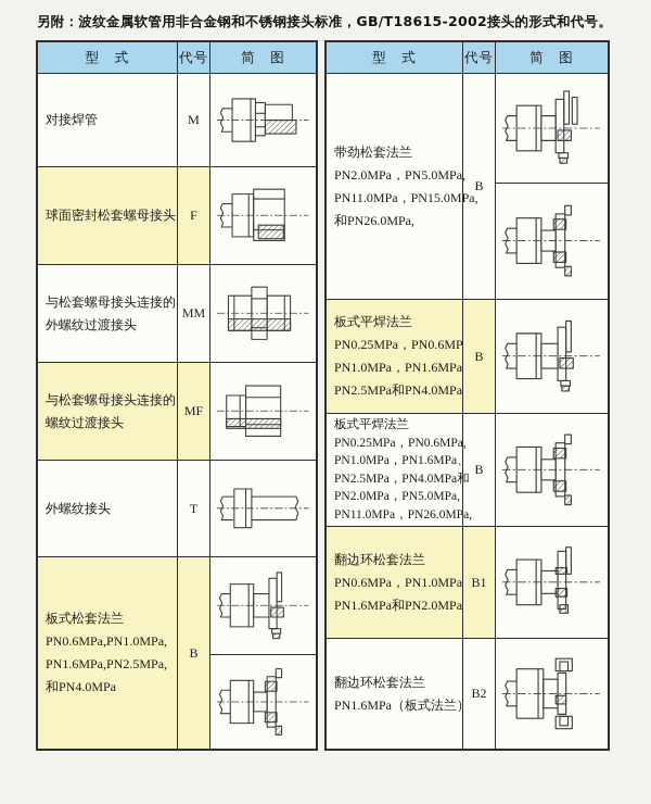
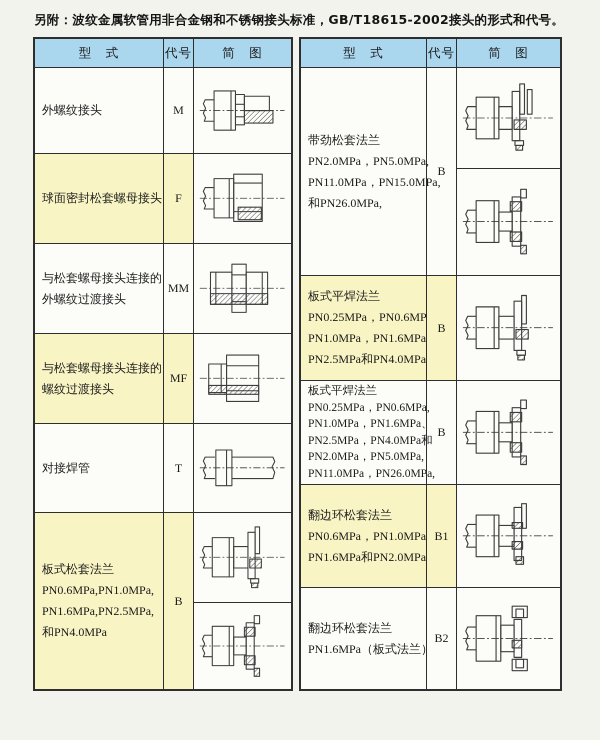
  另附：波纹金属软管用非合金钢和不锈钢接头标准，GB/T18615-2002接头的形式和代号。
  型 式
  代号
  简 图
- 对接焊管
+ 外螺纹接头
  M
  球面密封松套螺母接头
  F
  与松套螺母接头连接的
  外螺纹过渡接头
  MM
  与松套螺母接头连接的
  螺纹过渡接头
  MF
- 外螺纹接头
+ 对接焊管
  T
  板式松套法兰
  PN0.6MPa,PN1.0MPa,
  PN1.6MPa,PN2.5MPa,
  和PN4.0MPa
  B
  型 式
  代号
  简 图
  带劲松套法兰
  PN2.0MPa，PN5.0MPa
  PN11.0MPa，PN15.0M
  和PN26.0MPa,
  B
  板式平焊法兰
  PN0.25MPa，PN0.6MP
  PN1.0MPa，PN1.6MPa
  PN2.5MPa和PN4.0MPa
  B
  板式平焊法兰
  PN0.25MPa，PN0.6MPa
  PN1.0MPa，PN1.6MPa
  PN2.5MPa，PN4.0MPa
  PN2.0MPa，PN5.0MPa,
  PN11.0MPa，PN26.0MP
  B
  翻边环松套法兰
  PN0.6MPa，PN1.0MPa
  PN1.6MPa和PN2.0MPa
  B1
  翻边环松套法兰
  PN1.6MPa（板式法兰
  B2
